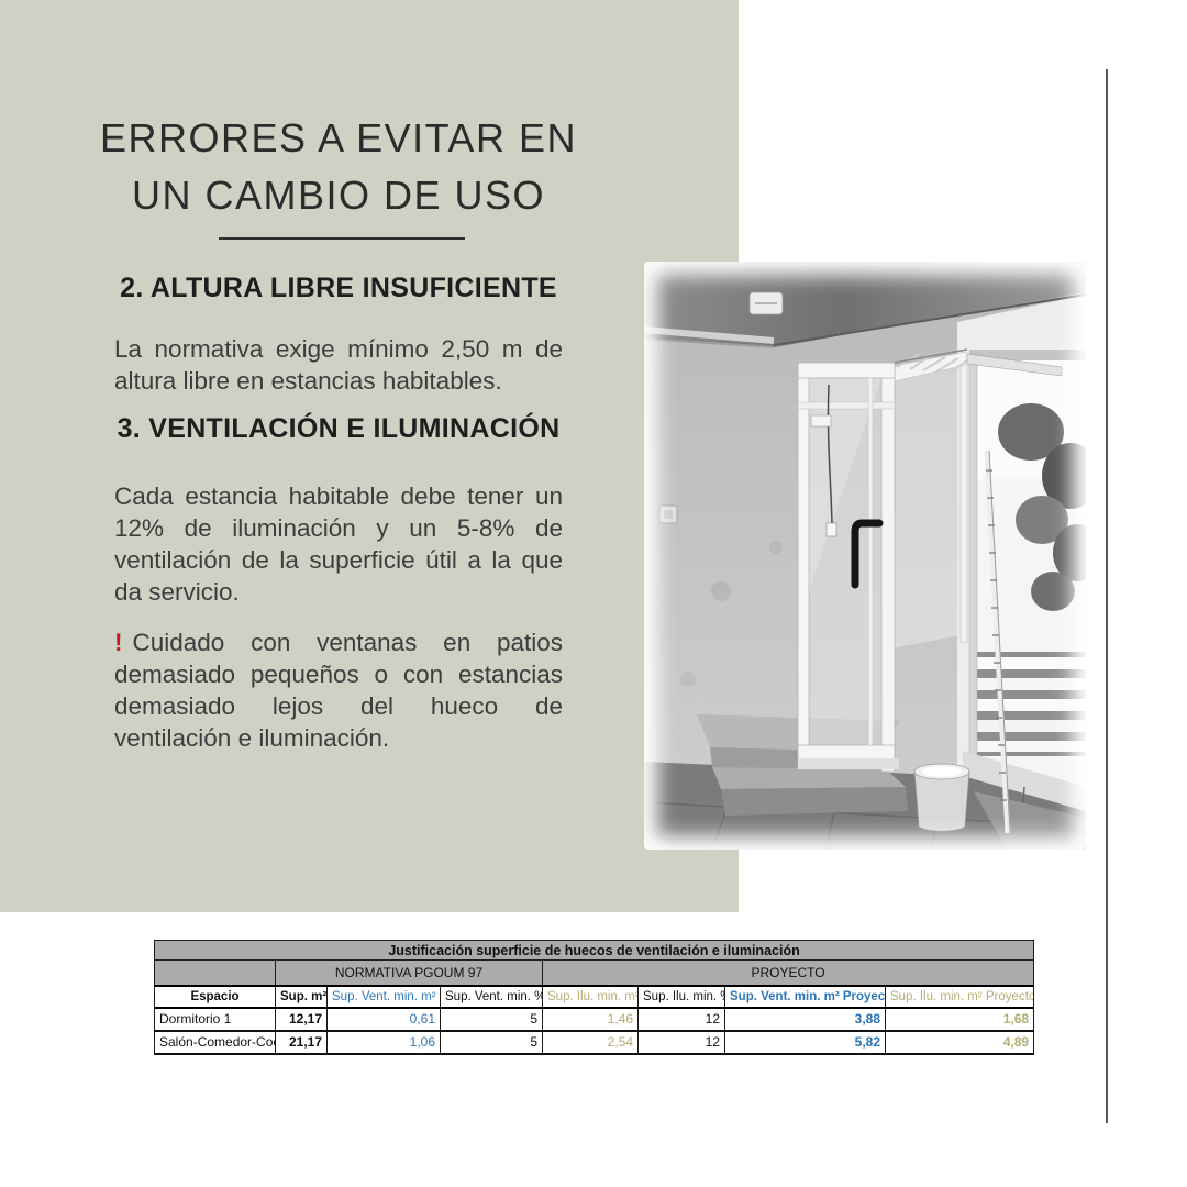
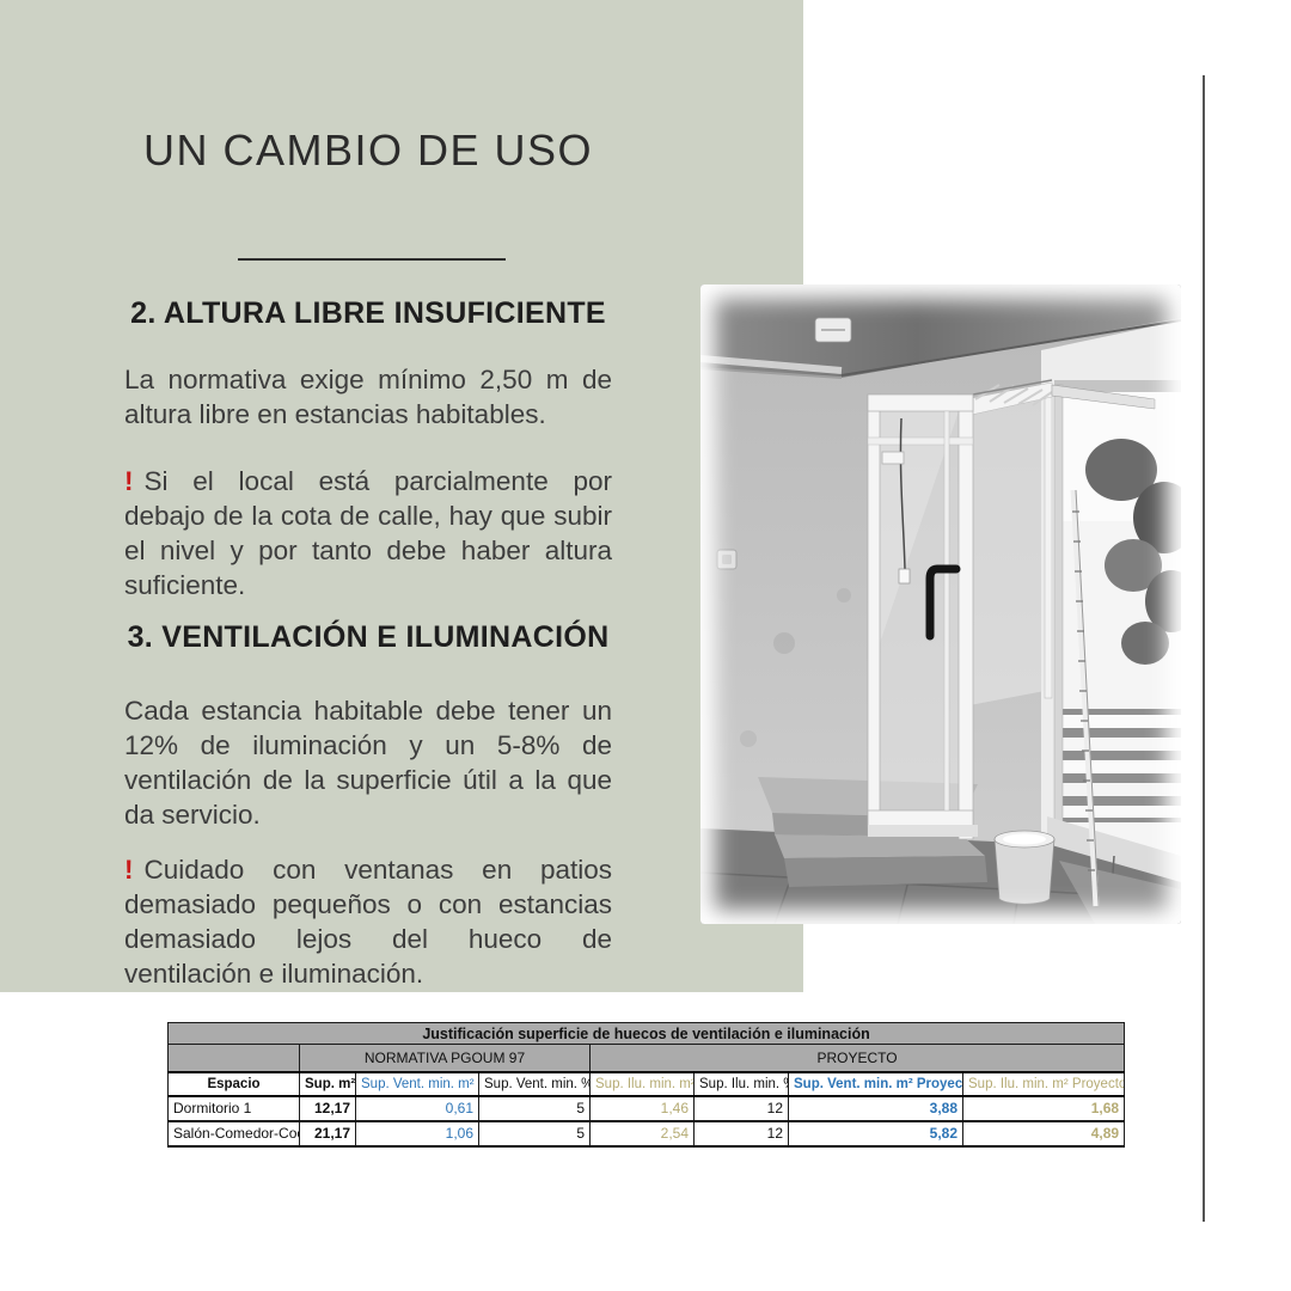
- ERRORES A EVITAR EN
  UN CAMBIO DE USO
  2. ALTURA LIBRE INSUFICIENTE
  La normativa exige mínimo 2,50 m de altura libre en estancias habitables.
+ ! Si el local está parcialmente por debajo de la cota de calle, hay que subir el nivel y por tanto debe haber altura suficiente.
  3. VENTILACIÓN E ILUMINACIÓN
  Cada estancia habitable debe tener un 12% de iluminación y un 5-8% de ventilación de la superficie útil a la que da servicio.
  ! Cuidado con ventanas en patios demasiado pequeños o con estancias demasiado lejos del hueco de ventilación e iluminación.
  Justificación superficie de huecos de ventilación e iluminación
  	NORMATIVA PGOUM 97	PROYECTO
  Espacio	Sup. m²	Sup. Vent. min. m²	Sup. Vent. min. %	Sup. Ilu. min. m²	Sup. Ilu. min.	Sup. Vent. min. m² Proyec	Sup. Ilu. min. m² Proyecto
  Dormitorio 1	12,17	0,61	5	1,46	12	3,88	1,68
  Salón-Comedor-Co	21,17	1,06	5	2,54	12	5,82	4,89
